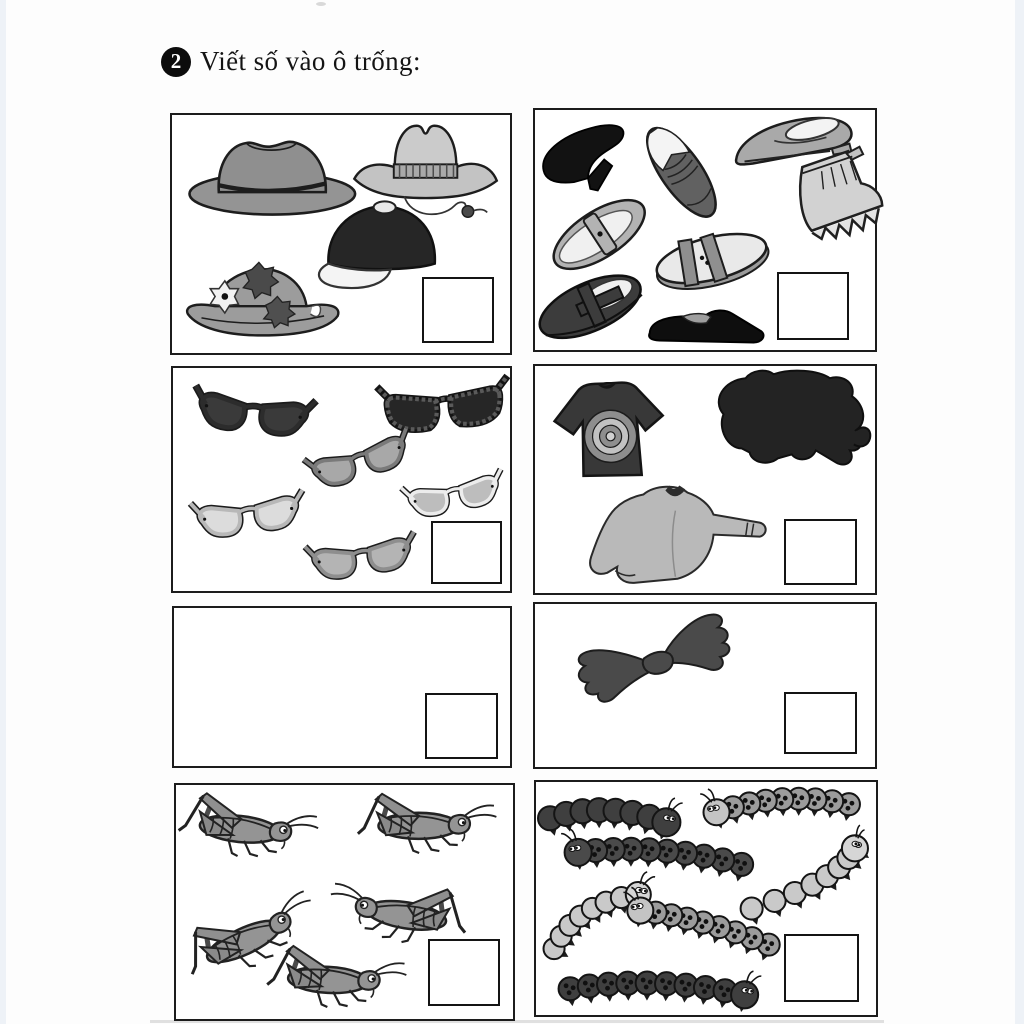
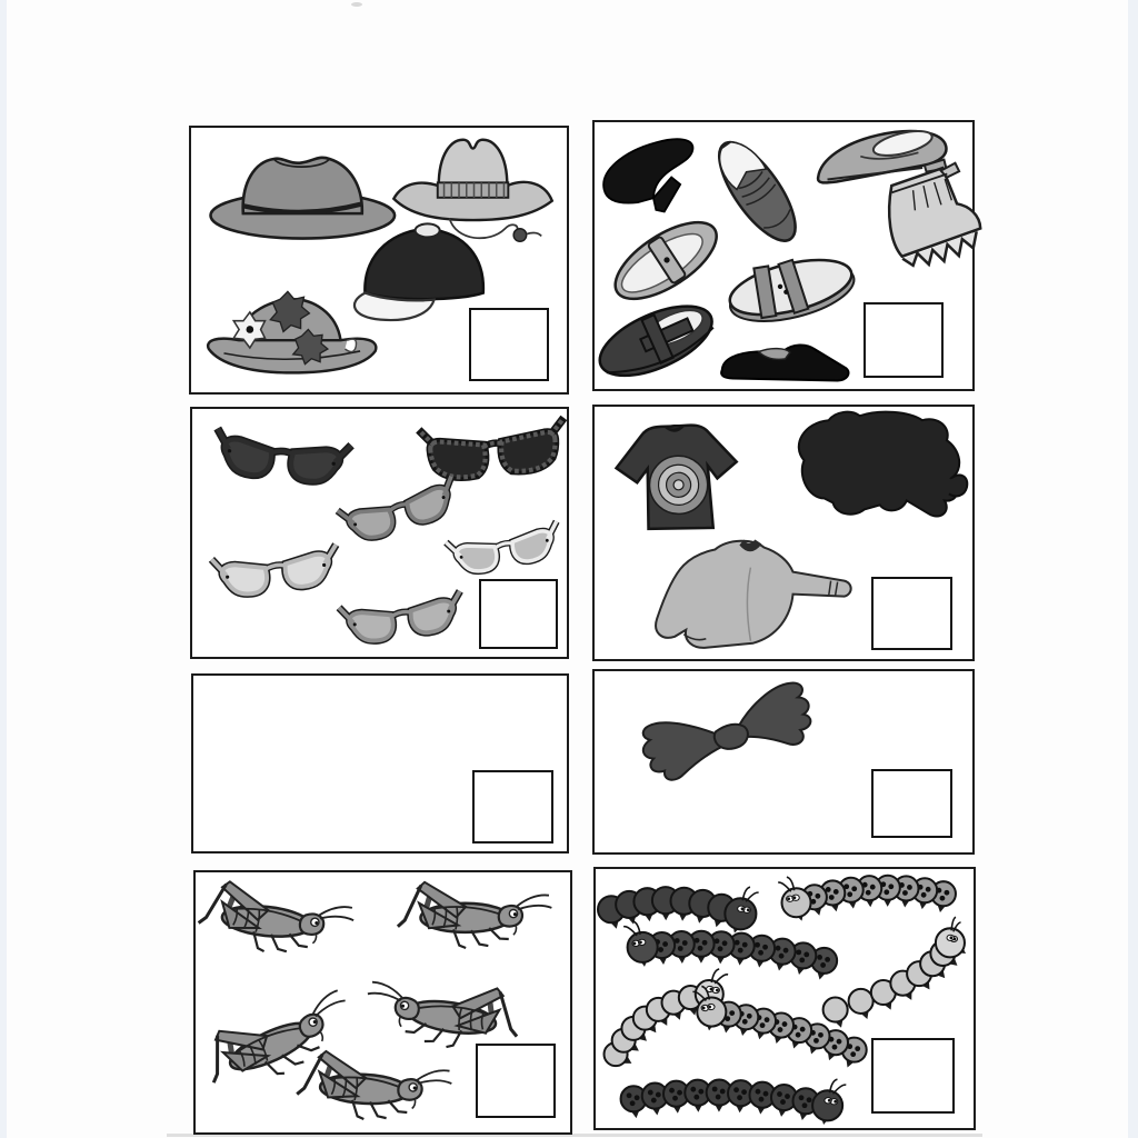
- 2
- Viết số vào ô trống:
